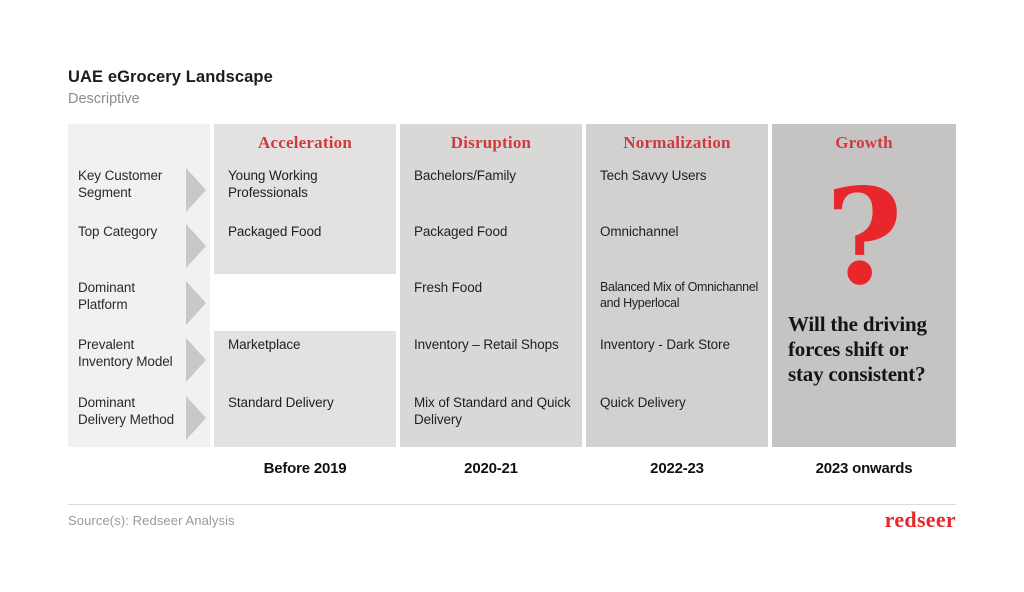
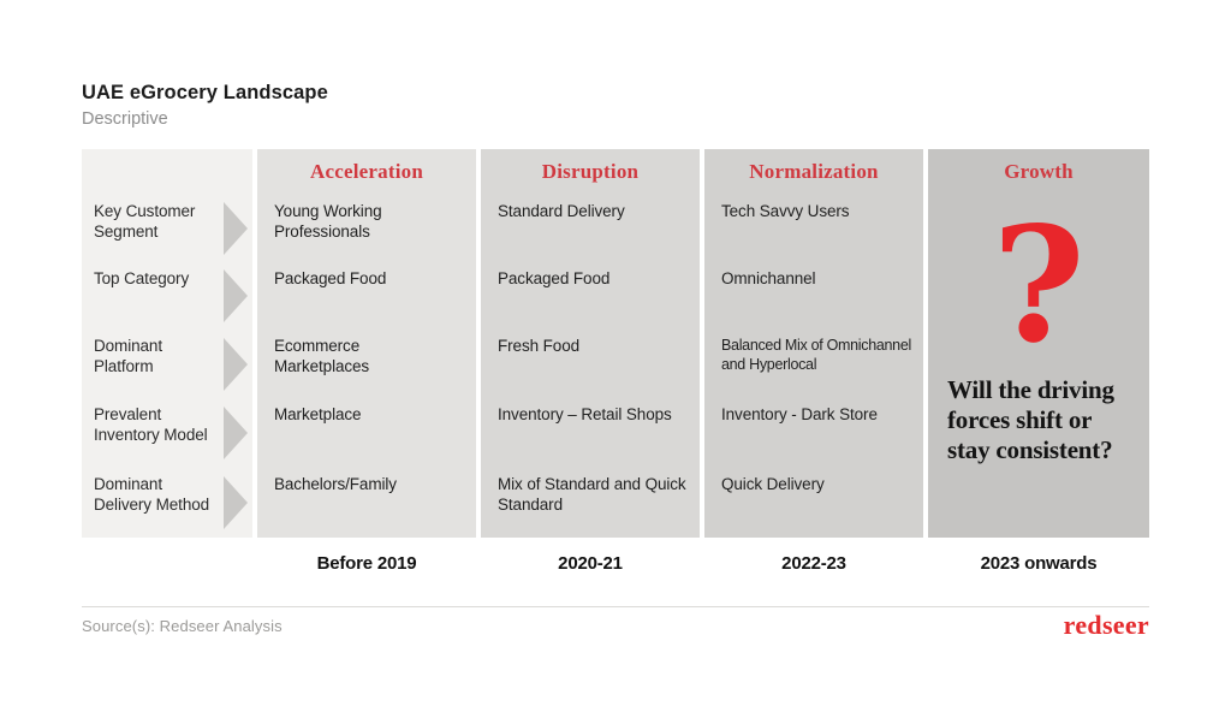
  UAE eGrocery Landscape
  Descriptive
  Acceleration
  Disruption
  Normalization
  Growth
  Key Customer Segment
  Young Working Professionals
- Bachelors/Family
+ Standard Delivery
  Tech Savvy Users
  ?
  Will the driving forces shift or stay consistent?
  Top Category
  Packaged Food
  Packaged Food
  Omnichannel
  Dominant Platform
+ Ecommerce Marketplaces
  Fresh Food
  Balanced Mix of Omnichannel and Hyperlocal
  Prevalent Inventory Model
  Marketplace
  Inventory – Retail Shops
  Inventory - Dark Store
  Dominant Delivery Method
- Standard Delivery
+ Bachelors/Family
- Mix of Standard and Quick Delivery
+ Mix of Standard and Quick Standard
  Quick Delivery
  Before 2019
  2020-21
  2022-23
  2023 onwards
  Source(s): Redseer Analysis
  redseer
